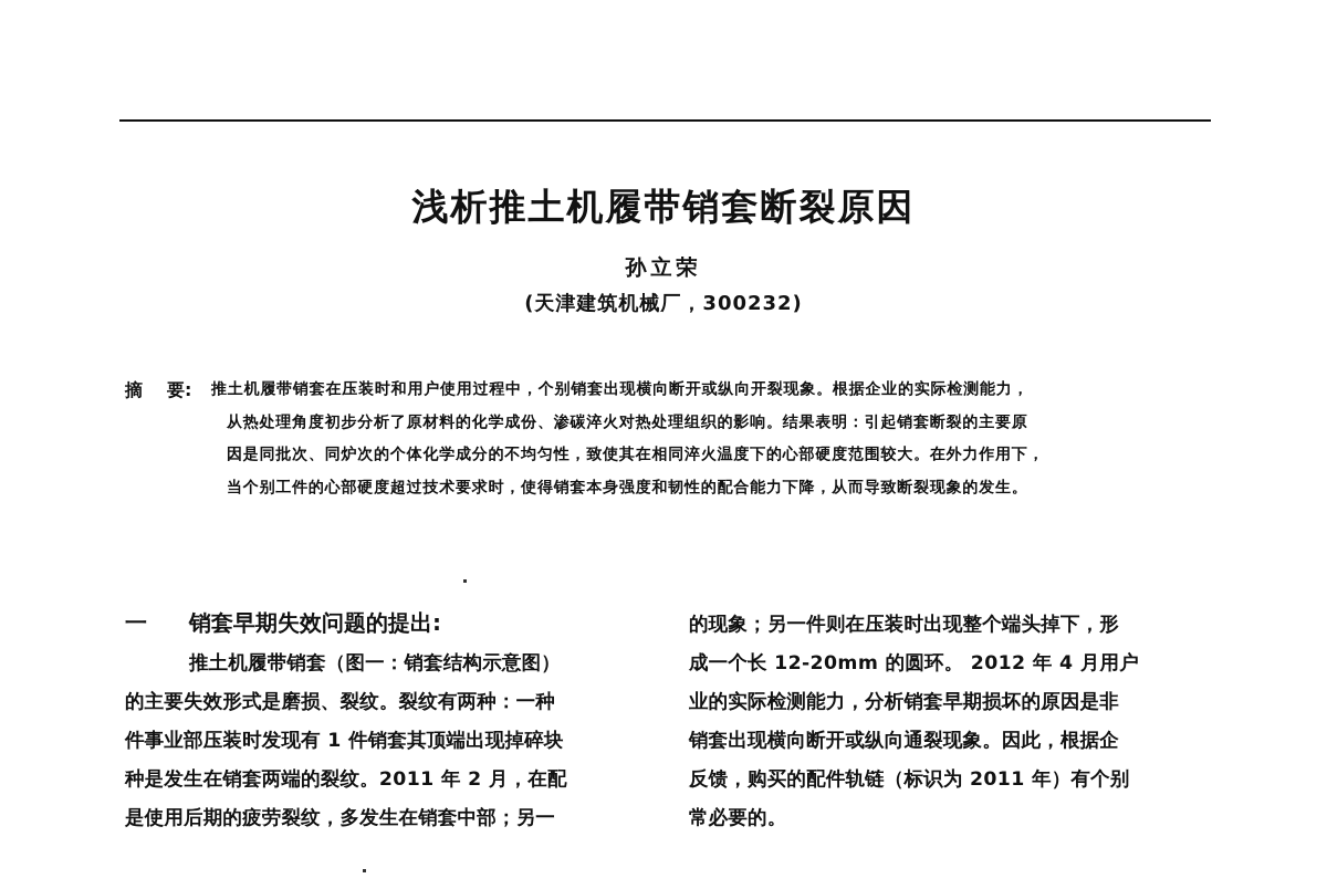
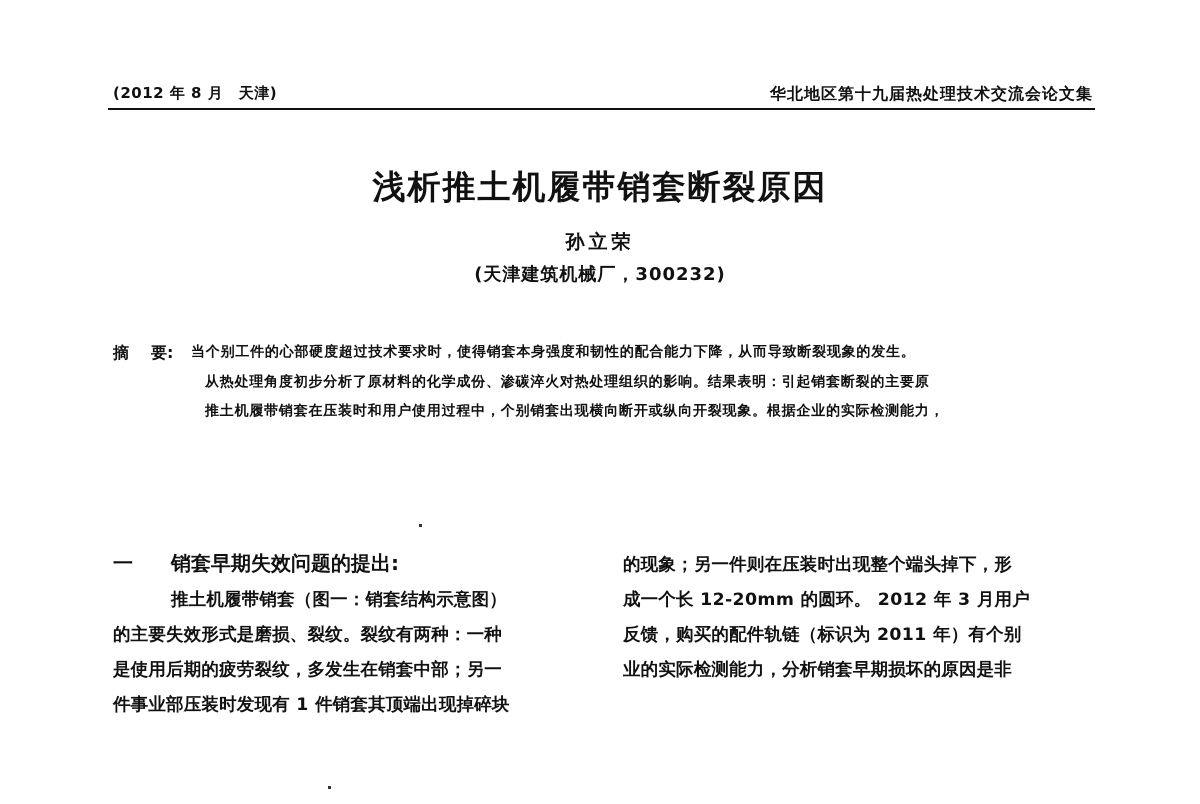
+ (2012 年 8 月 天津)
+ 华北地区第十九届热处理技术交流会论文集
  浅析推土机履带销套断裂原因
  孙立荣
  (天津建筑机械厂，300232)
  摘 要:
- 推土机履带销套在压装时和用户使用过程中，个别销套出现横向断开或纵向开裂现象。根据企业的实际检测能力，
+ 当个别工件的心部硬度超过技术要求时，使得销套本身强度和韧性的配合能力下降，从而导致断裂现象的发生。
  从热处理角度初步分析了原材料的化学成份、渗碳淬火对热处理组织的影响。结果表明：引起销套断裂的主要原
- 因是同批次、同炉次的个体化学成分的不均匀性，致使其在相同淬火温度下的心部硬度范围较大。在外力作用下，
- 当个别工件的心部硬度超过技术要求时，使得销套本身强度和韧性的配合能力下降，从而导致断裂现象的发生。
+ 推土机履带销套在压装时和用户使用过程中，个别销套出现横向断开或纵向开裂现象。根据企业的实际检测能力，
  一 销套早期失效问题的提出:
  推土机履带销套（图一：销套结构示意图）
  的主要失效形式是磨损、裂纹。裂纹有两种：一种
- 件事业部压装时发现有 1 件销套其顶端出现掉碎块
+ 是使用后期的疲劳裂纹，多发生在销套中部；另一
- 种是发生在销套两端的裂纹。2011 年 2 月，在配
- 是使用后期的疲劳裂纹，多发生在销套中部；另一
+ 件事业部压装时发现有 1 件销套其顶端出现掉碎块
  的现象；另一件则在压装时出现整个端头掉下，形
- 成一个长 12-20mm 的圆环。 2012 年 4 月用户
+ 成一个长 12-20mm 的圆环。 2012 年 3 月用户
- 业的实际检测能力，分析销套早期损坏的原因是非
+ 反馈，购买的配件轨链（标识为 2011 年）有个别
- 销套出现横向断开或纵向通裂现象。因此，根据企
- 反馈，购买的配件轨链（标识为 2011 年）有个别
+ 业的实际检测能力，分析销套早期损坏的原因是非
- 常必要的。
